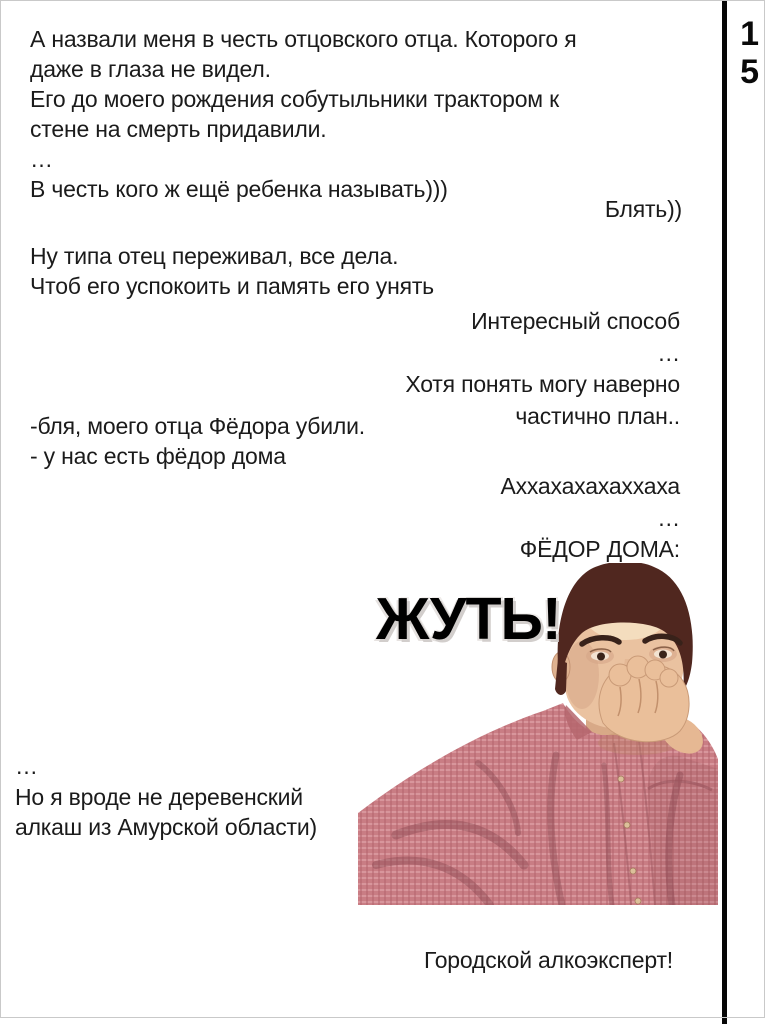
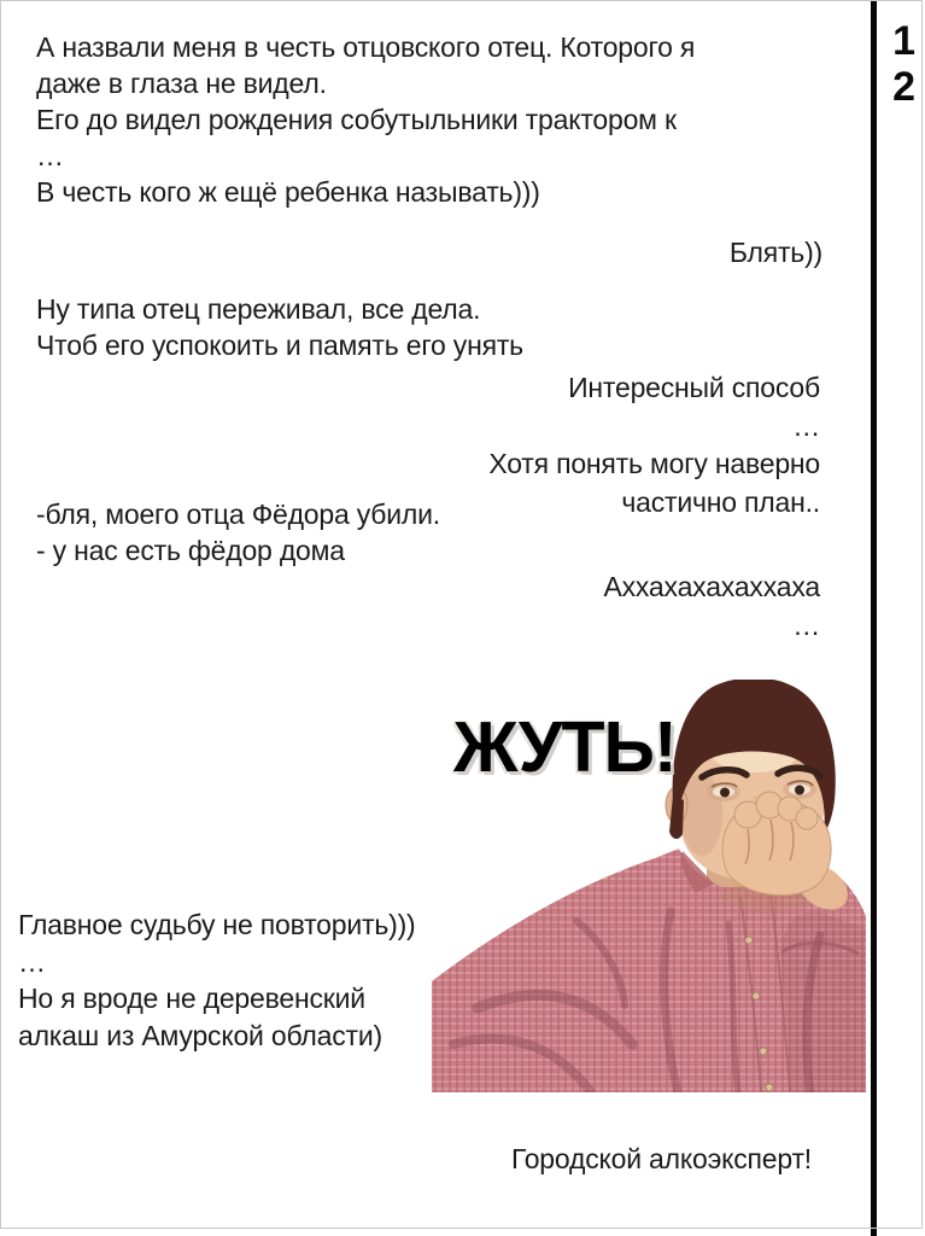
  1
- 5
+ 2
- А назвали меня в честь отцовского отца. Которого я
+ А назвали меня в честь отцовского отец. Которого я
  даже в глаза не видел.
- Его до моего рождения собутыльники трактором к
+ Его до видел рождения собутыльники трактором к
- стене на смерть придавили.
  …
  В честь кого ж ещё ребенка называть)))
  Блять))
  Ну типа отец переживал, все дела.
  Чтоб его успокоить и память его унять
  Интересный способ
  …
  Хотя понять могу наверно
  частично план..
  -бля, моего отца Фёдора убили.
  - у нас есть фёдор дома
  Аххахахахаххаха
  …
- ФЁДОР ДОМА:
  ЖУТЬ!
+ Главное судьбу не повторить)))
  …
  Но я вроде не деревенский
  алкаш из Амурской области)
  Городской алкоэксперт!
